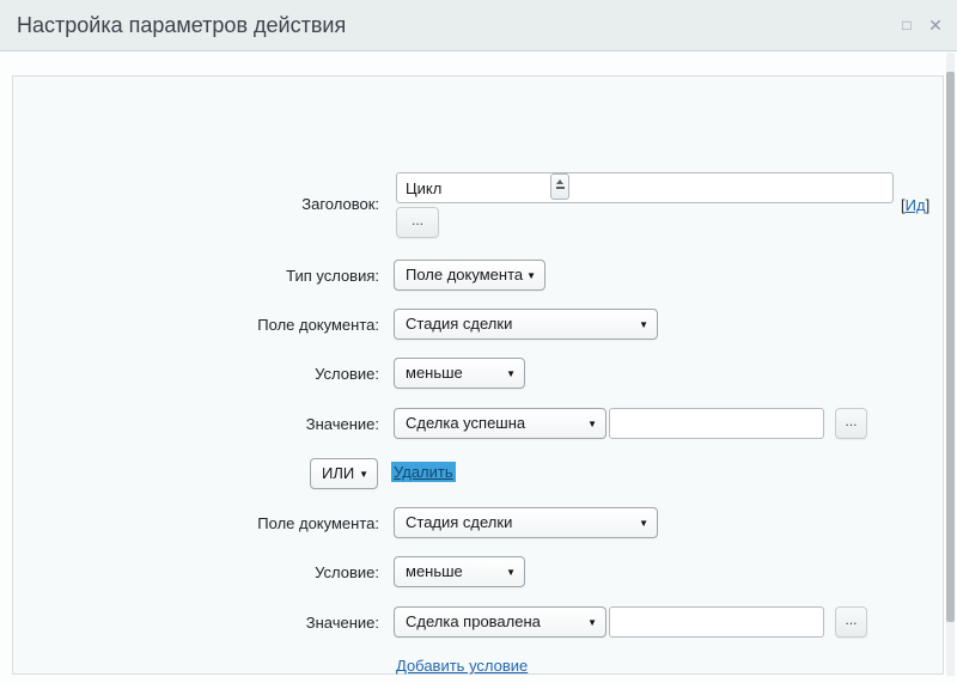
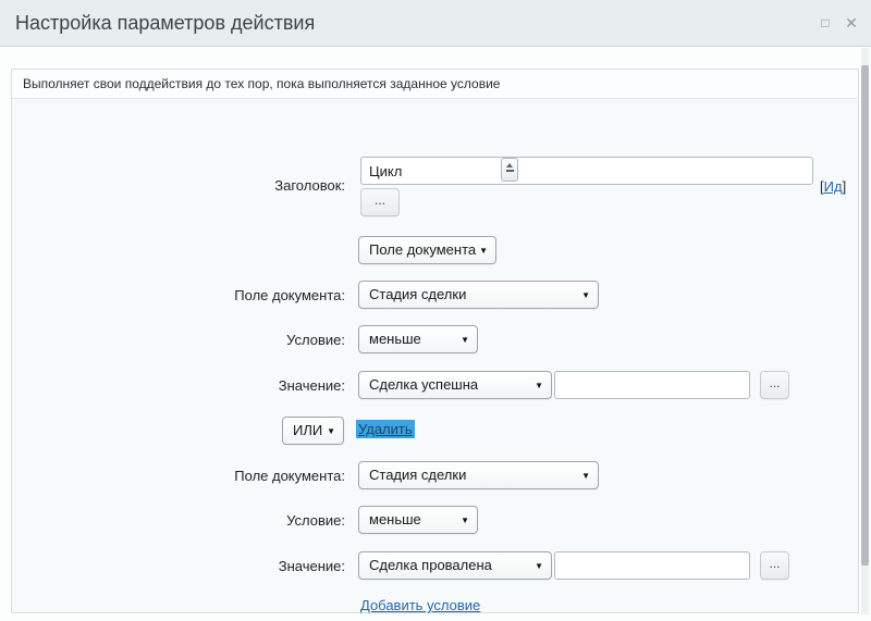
  Настройка параметров действия
  □
  ✕
+ Выполняет свои поддействия до тех пор, пока выполняется заданное условие
  Заголовок:
  Цикл
  [Ид]
  ...
- Тип условия:
  Поле документа
  ▼
  Поле документа:
  Стадия сделки
  ▼
  Условие:
  меньше
  ▼
  Значение:
  Сделка успешна
  ▼
  ...
  ИЛИ
  ▼
  Удалить
  Поле документа:
  Стадия сделки
  ▼
  Условие:
  меньше
  ▼
  Значение:
  Сделка провалена
  ▼
  ...
  Добавить условие
